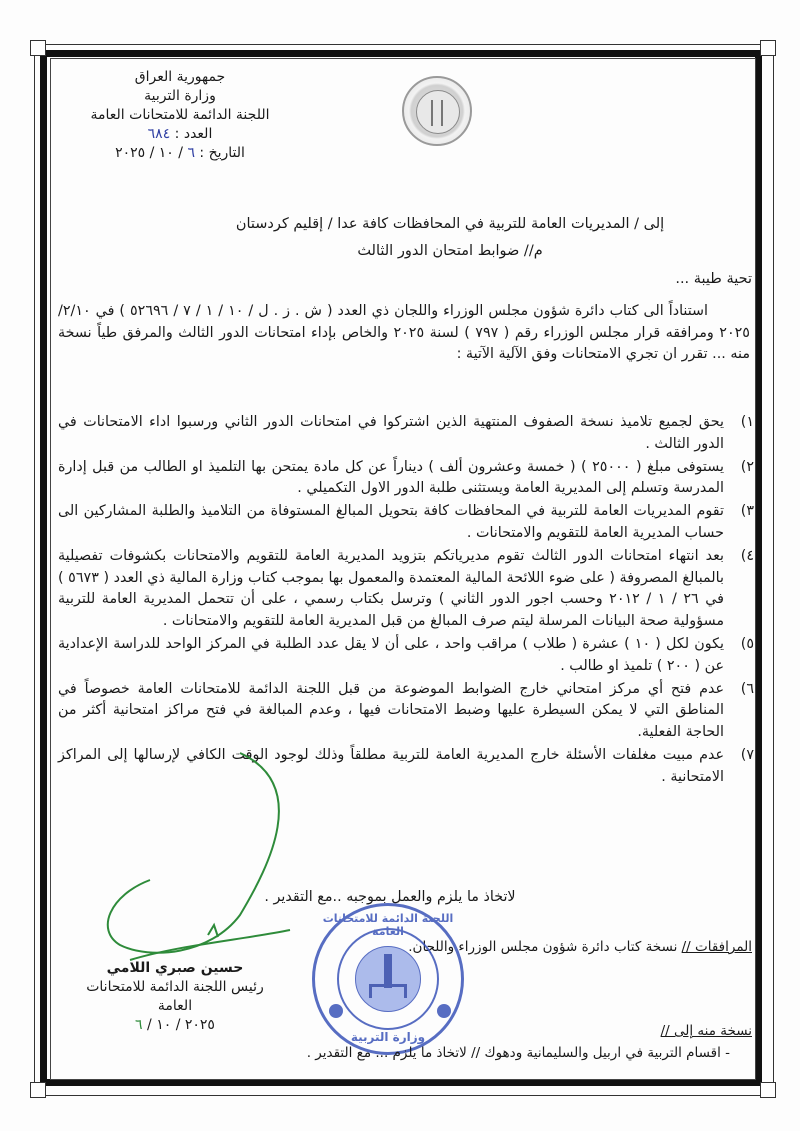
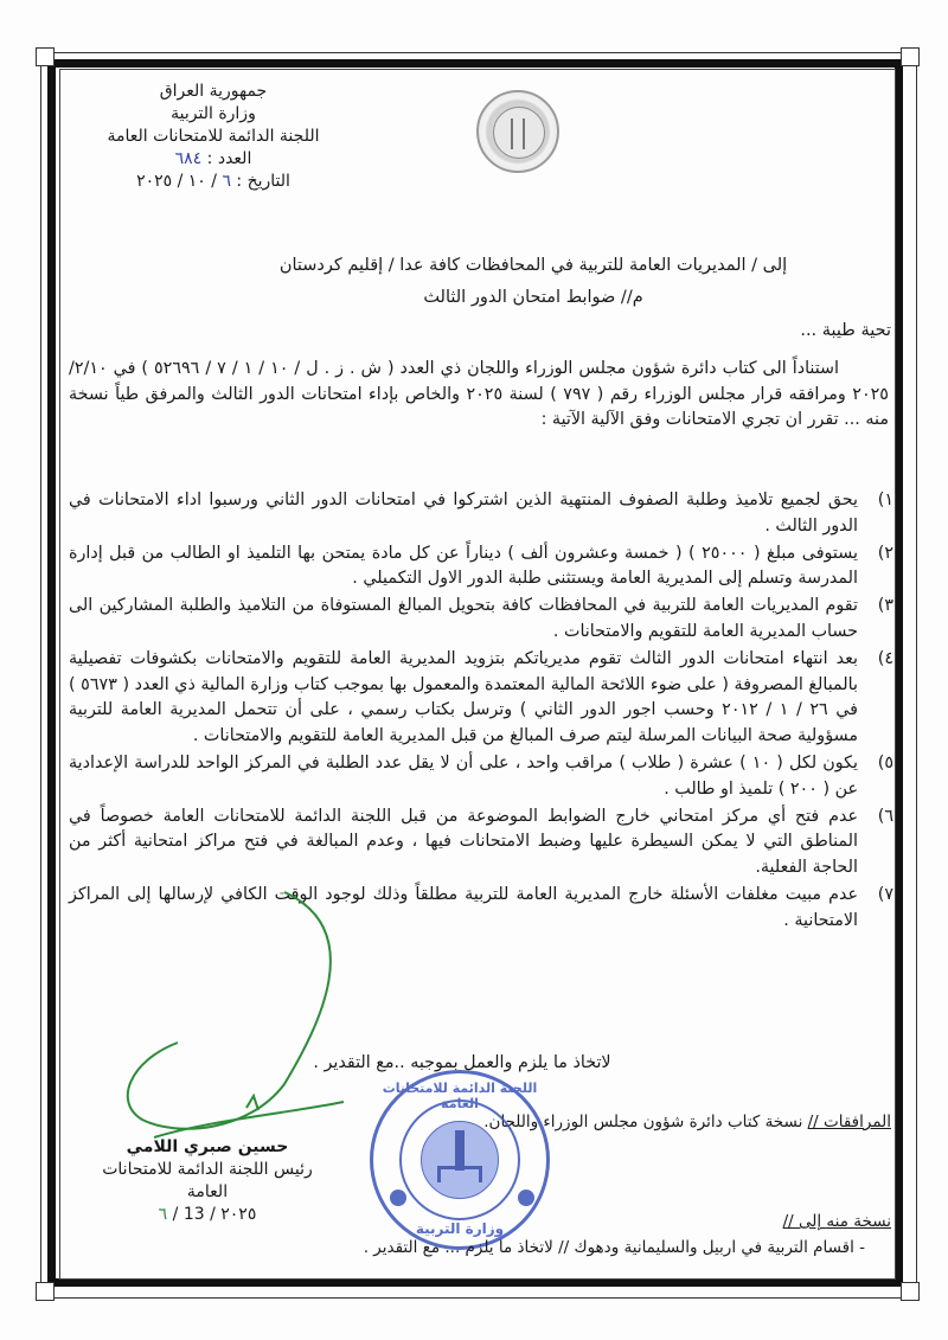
  جمهورية العراق
  وزارة التربية
  اللجنة الدائمة للامتحانات العامة
  العدد : ٦٨٤
  التاريخ : ٦ / ١٠ / ٢٠٢٥
  إلى / المديريات العامة للتربية في المحافظات كافة عدا / إقليم كردستان
  م// ضوابط امتحان الدور الثالث
  تحية طيبة ...
  استناداً الى كتاب دائرة شؤون مجلس الوزراء واللجان ذي العدد ( ش . ز . ل / ١٠ / ١ / ٧ / ٥٢٦٩٦ ) في ٢/١٠/ ٢٠٢٥ ومرافقه قرار مجلس الوزراء رقم ( ٧٩٧ ) لسنة ٢٠٢٥ والخاص بإداء امتحانات الدور الثالث والمرفق طياً نسخة منه ... تقرر ان تجري الامتحانات وفق الآلية الآتية :
  ١)
- يحق لجميع تلاميذ نسخة الصفوف المنتهية الذين اشتركوا في امتحانات الدور الثاني ورسبوا اداء الامتحانات في الدور الثالث .
+ يحق لجميع تلاميذ وطلبة الصفوف المنتهية الذين اشتركوا في امتحانات الدور الثاني ورسبوا اداء الامتحانات في الدور الثالث .
  ٢)
  يستوفى مبلغ ( ٢٥٠٠٠ ) ( خمسة وعشرون ألف ) ديناراً عن كل مادة يمتحن بها التلميذ او الطالب من قبل إدارة المدرسة وتسلم إلى المديرية العامة ويستثنى طلبة الدور الاول التكميلي .
  ٣)
  تقوم المديريات العامة للتربية في المحافظات كافة بتحويل المبالغ المستوفاة من التلاميذ والطلبة المشاركين الى حساب المديرية العامة للتقويم والامتحانات .
  ٤)
  بعد انتهاء امتحانات الدور الثالث تقوم مديرياتكم بتزويد المديرية العامة للتقويم والامتحانات بكشوفات تفصيلية بالمبالغ المصروفة ( على ضوء اللائحة المالية المعتمدة والمعمول بها بموجب كتاب وزارة المالية ذي العدد ( ٥٦٧٣ ) في ٢٦ / ١ / ٢٠١٢ وحسب اجور الدور الثاني ) وترسل بكتاب رسمي ، على أن تتحمل المديرية العامة للتربية مسؤولية صحة البيانات المرسلة ليتم صرف المبالغ من قبل المديرية العامة للتقويم والامتحانات .
  ٥)
  يكون لكل ( ١٠ ) عشرة ( طلاب ) مراقب واحد ، على أن لا يقل عدد الطلبة في المركز الواحد للدراسة الإعدادية عن ( ٢٠٠ ) تلميذ او طالب .
  ٦)
  عدم فتح أي مركز امتحاني خارج الضوابط الموضوعة من قبل اللجنة الدائمة للامتحانات العامة خصوصاً في المناطق التي لا يمكن السيطرة عليها وضبط الامتحانات فيها ، وعدم المبالغة في فتح مراكز امتحانية أكثر من الحاجة الفعلية.
  ٧)
  عدم مبيت مغلفات الأسئلة خارج المديرية العامة للتربية مطلقاً وذلك لوجود الوقت الكافي لإرسالها إلى المراكز الامتحانية .
  لاتخاذ ما يلزم والعمل بموجبه ..مع التقدير .
  المرافقات // نسخة كتاب دائرة شؤون مجلس الوزراء واللجان.
  حسين صبري اللامي
  رئيس اللجنة الدائمة للامتحانات العامة
- ٢٠٢٥ / ١٠ / ٦
+ ٢٠٢٥ / 13 / ٦
  اللجنة الدائمة للامتحانات العامة
  وزارة التربية
  نسخة منه إلى //
  - اقسام التربية في اربيل والسليمانية ودهوك // لاتخاذ ما يلزم ... مع التقدير .
